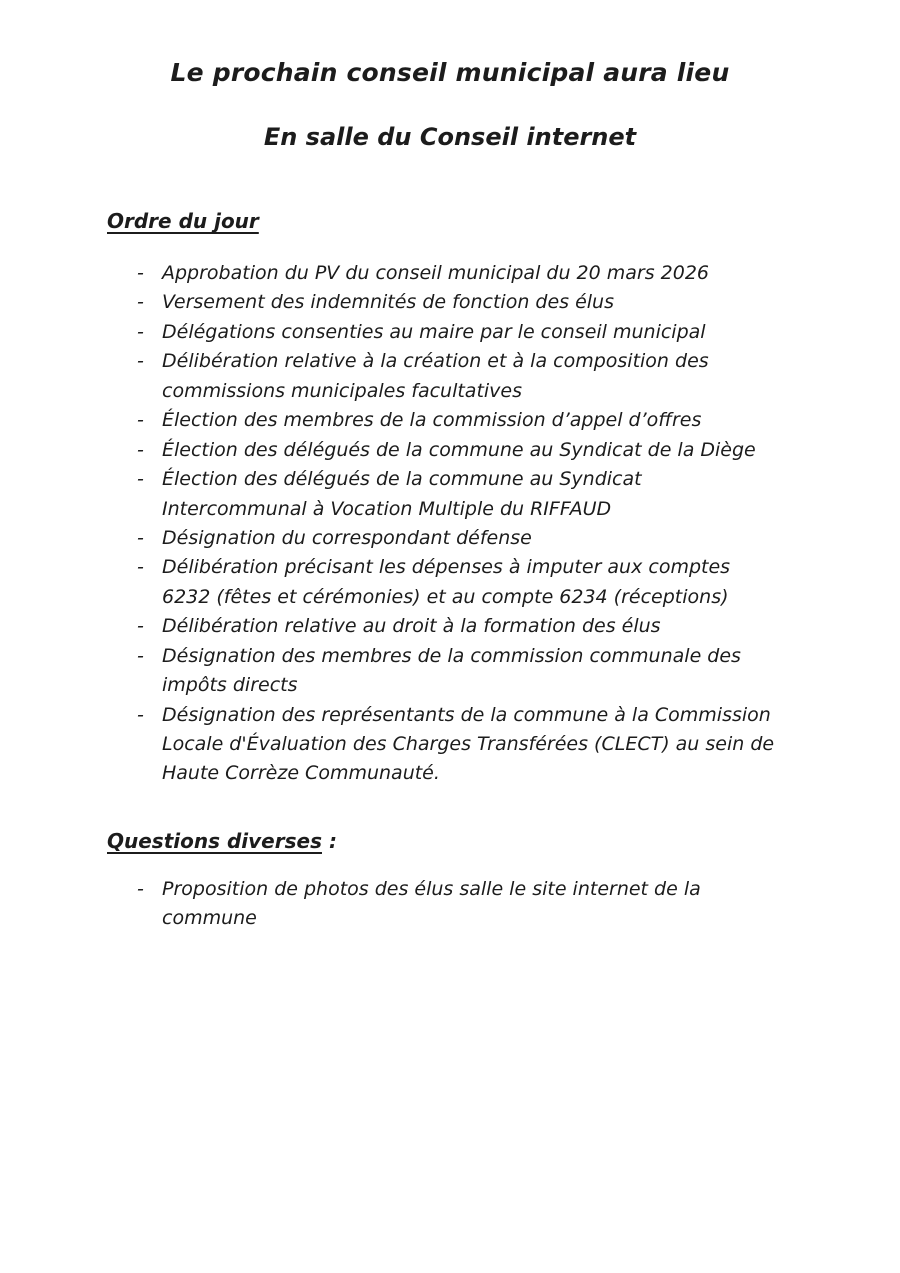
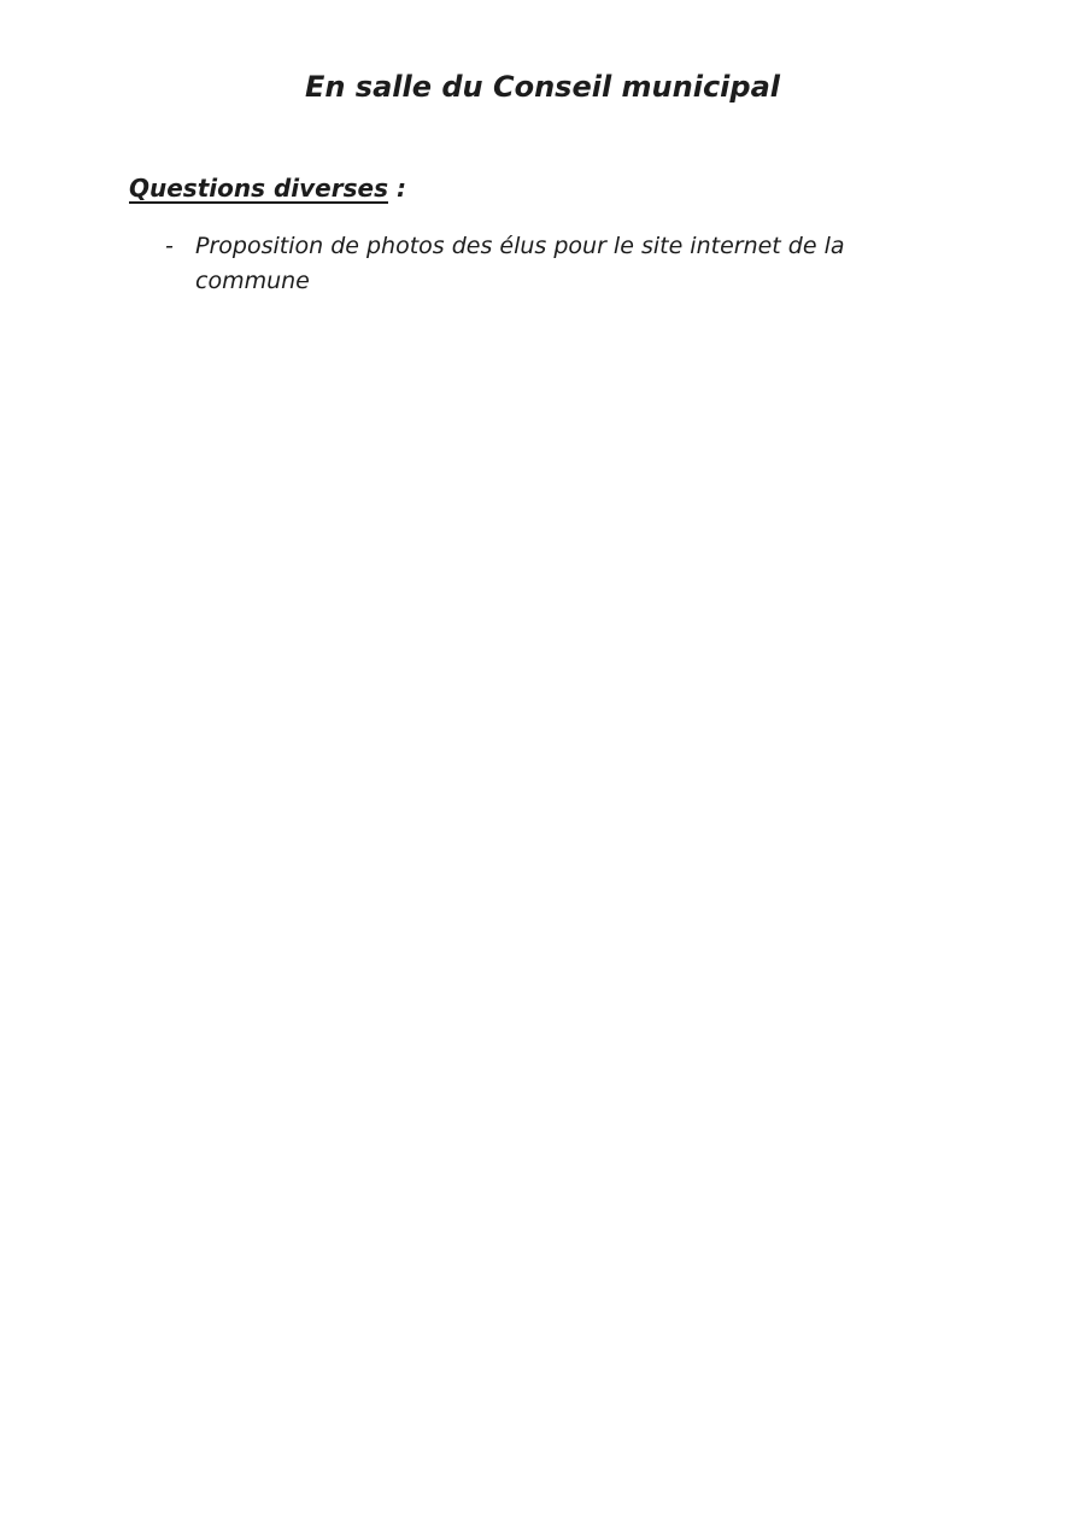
- Le prochain conseil municipal aura lieu
- En salle du Conseil internet
+ En salle du Conseil municipal
- Ordre du jour
- Approbation du PV du conseil municipal du 20 mars 2026
- Versement des indemnités de fonction des élus
- Délégations consenties au maire par le conseil municipal
- Délibération relative à la création et à la composition des commissions municipales facultatives
- Élection des membres de la commission d’appel d’offres
- Élection des délégués de la commune au Syndicat de la Diège
- Élection des délégués de la commune au Syndicat Intercommunal à Vocation Multiple du RIFFAUD
- Désignation du correspondant défense
- Délibération précisant les dépenses à imputer aux comptes 6232 (fêtes et cérémonies) et au compte 6234 (réceptions)
- Délibération relative au droit à la formation des élus
- Désignation des membres de la commission communale des impôts directs
- Désignation des représentants de la commune à la Commission Locale d'Évaluation des Charges Transférées (CLECT) au sein de Haute Corrèze Communauté.
  Questions diverses :
- Proposition de photos des élus salle le site internet de la commune
+ Proposition de photos des élus pour le site internet de la commune
